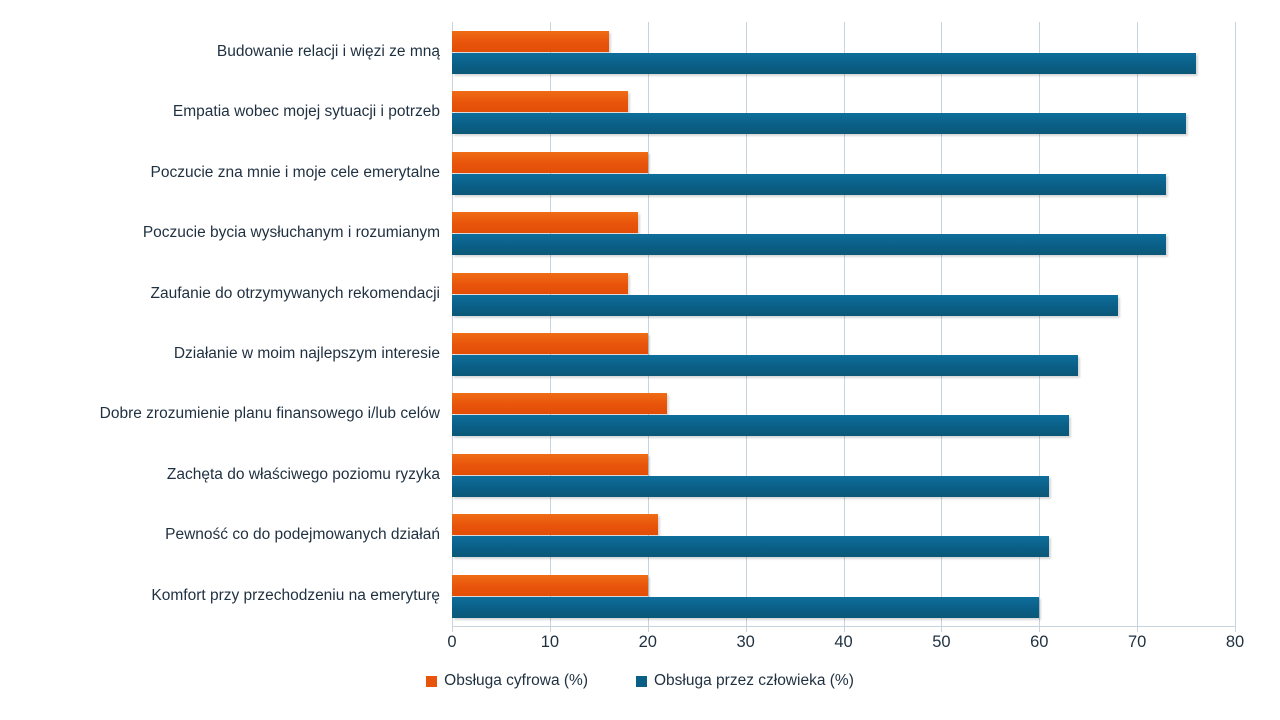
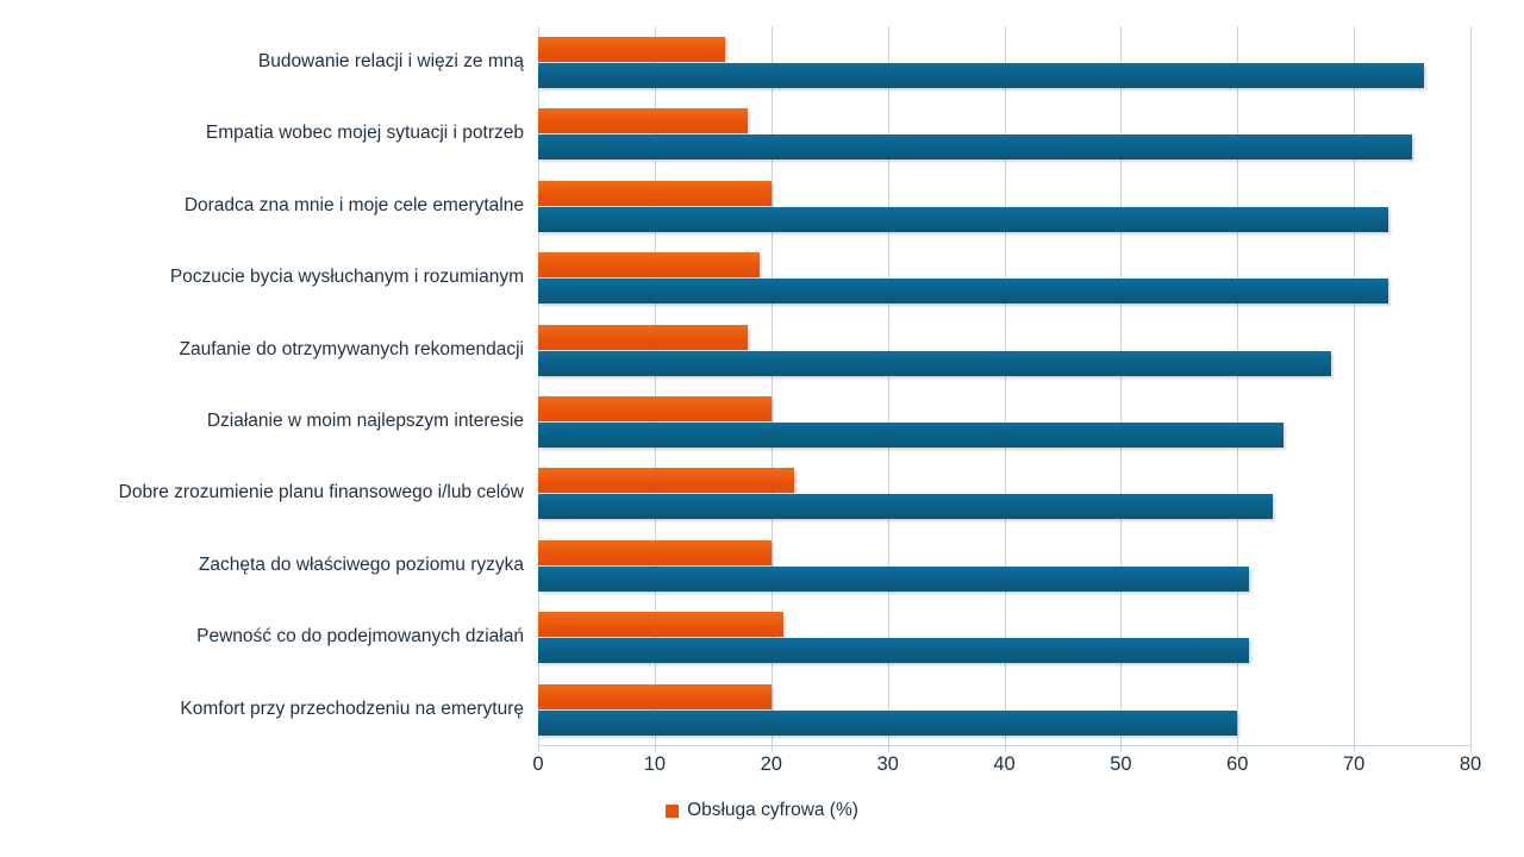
  0
  10
  20
  30
  40
  50
  60
  70
  80
  Budowanie relacji i więzi ze mną
  Empatia wobec mojej sytuacji i potrzeb
- Poczucie zna mnie i moje cele emerytalne
+ Doradca zna mnie i moje cele emerytalne
  Poczucie bycia wysłuchanym i rozumianym
  Zaufanie do otrzymywanych rekomendacji
  Działanie w moim najlepszym interesie
  Dobre zrozumienie planu finansowego i/lub celów
  Zachęta do właściwego poziomu ryzyka
  Pewność co do podejmowanych działań
  Komfort przy przechodzeniu na emeryturę
  Obsługa cyfrowa (%)
- Obsługa przez człowieka (%)
